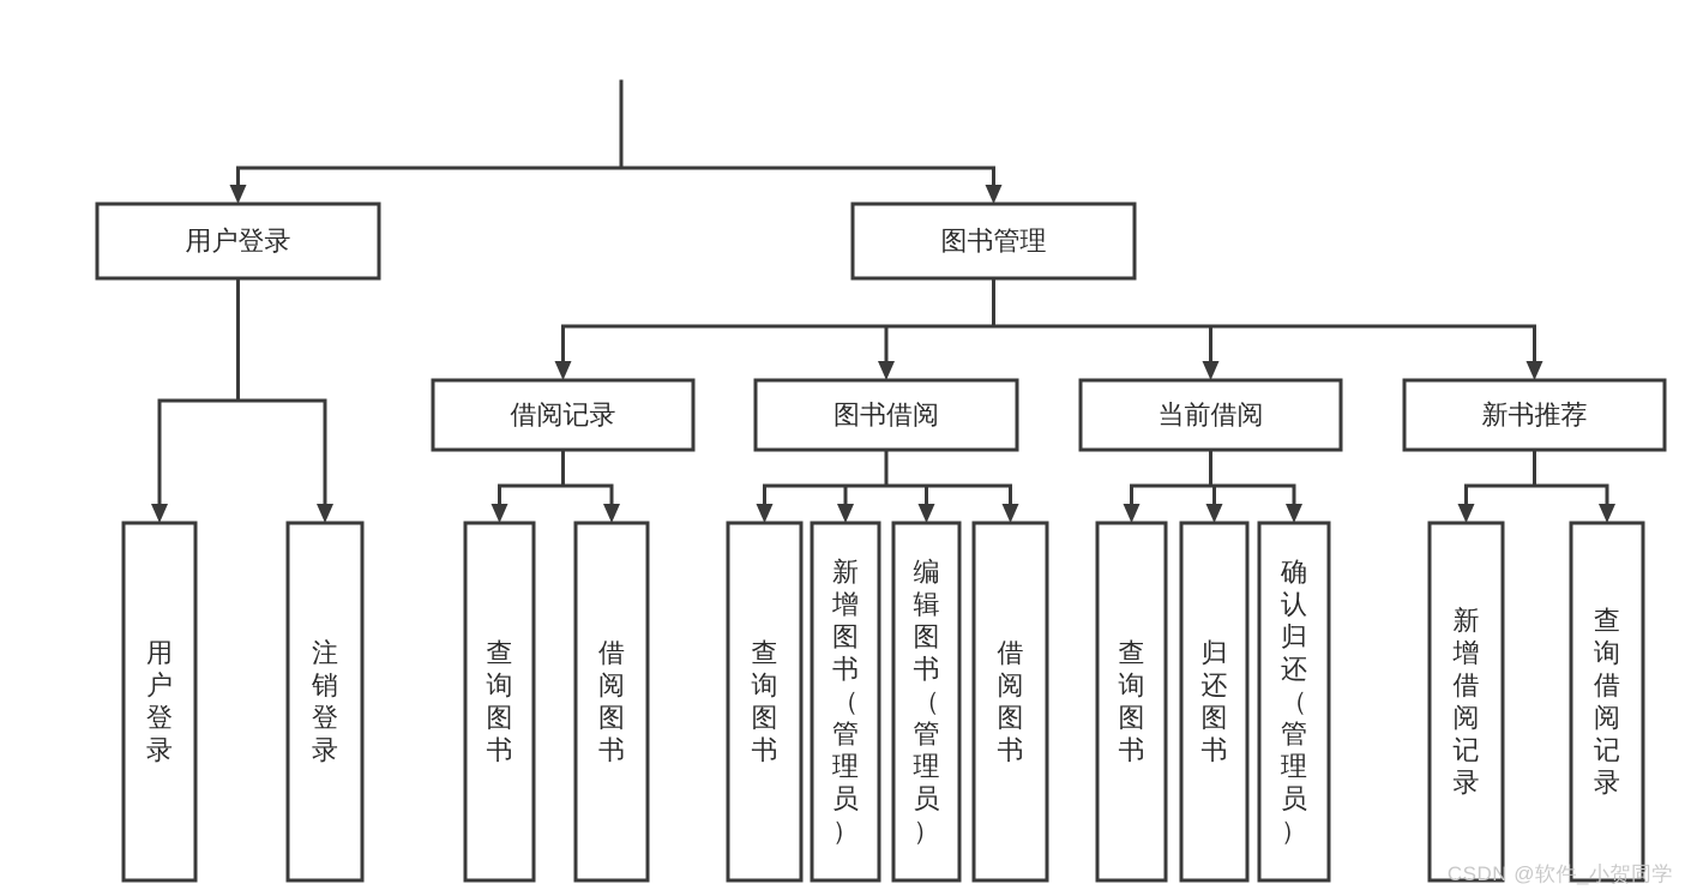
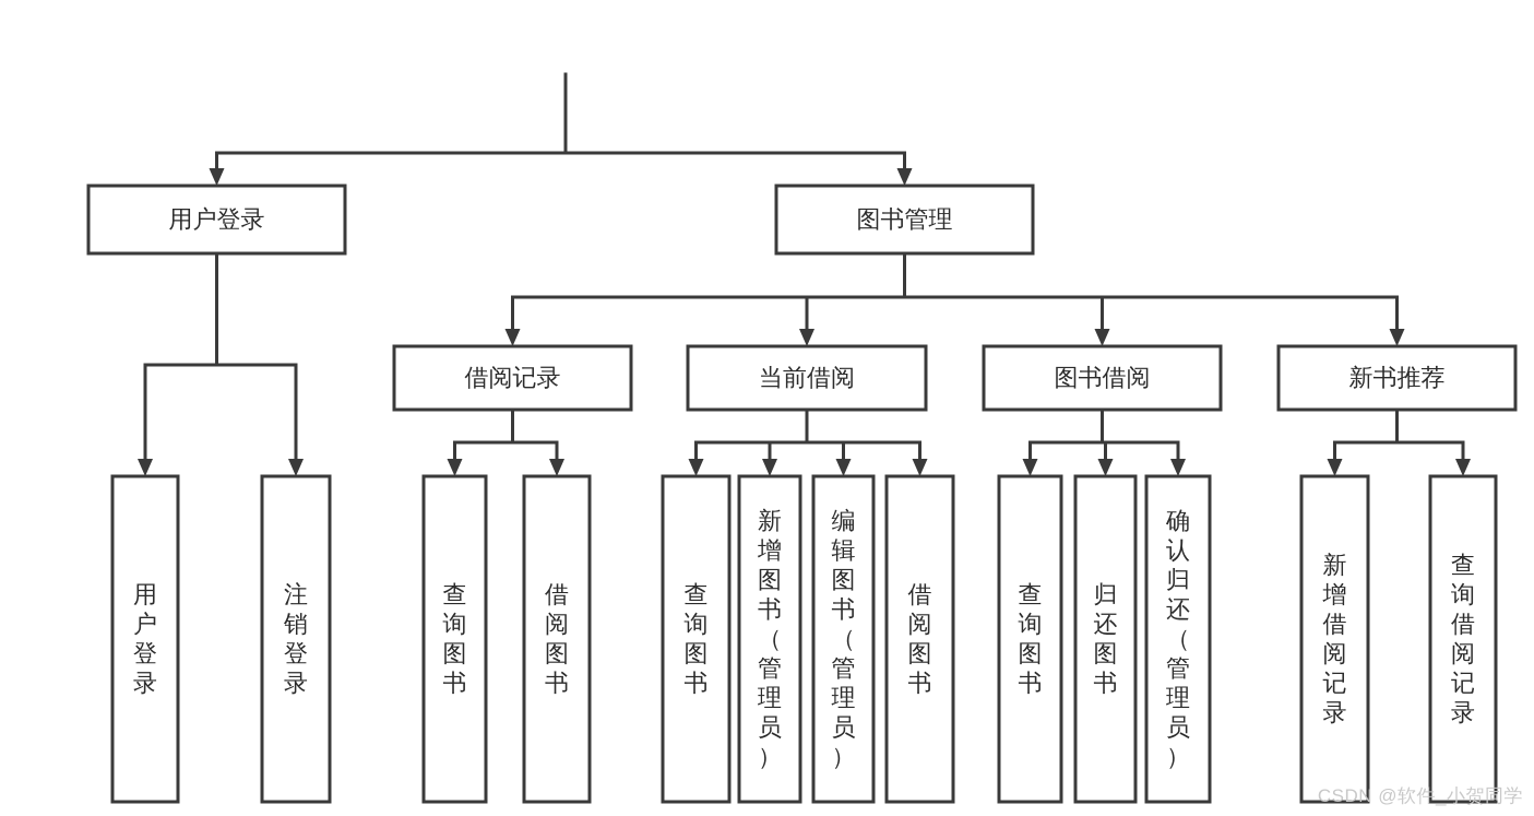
  用户登录
  图书管理
  用户登录
  注销登录
  借阅记录
  查询图书
  借阅图书
- 图书借阅
+ 当前借阅
  查询图书
  新增图书（管理员）
  编辑图书（管理员）
  借阅图书
- 当前借阅
+ 图书借阅
  查询图书
  归还图书
  确认归还（管理员）
  新书推荐
  新增借阅记录
  查询借阅记录
  CSDN @软件_小贺同学
